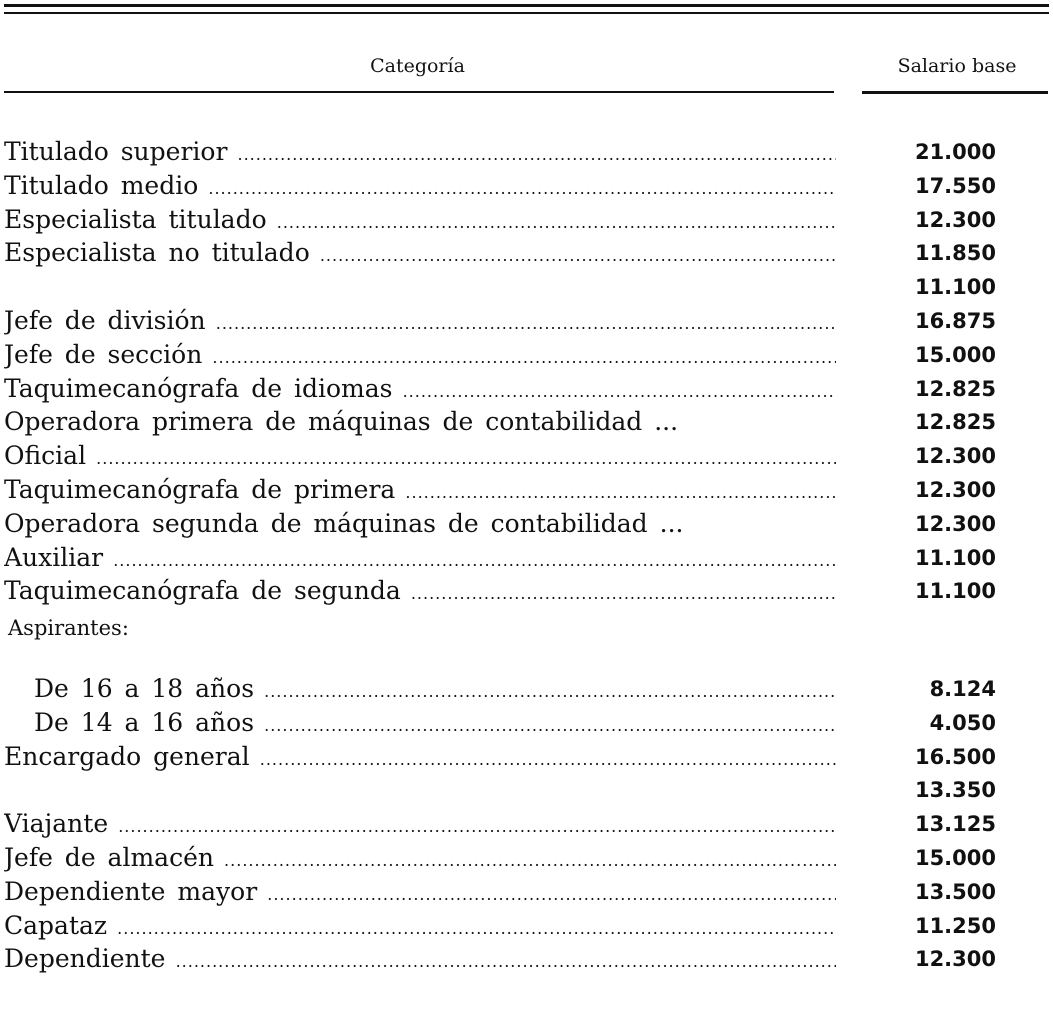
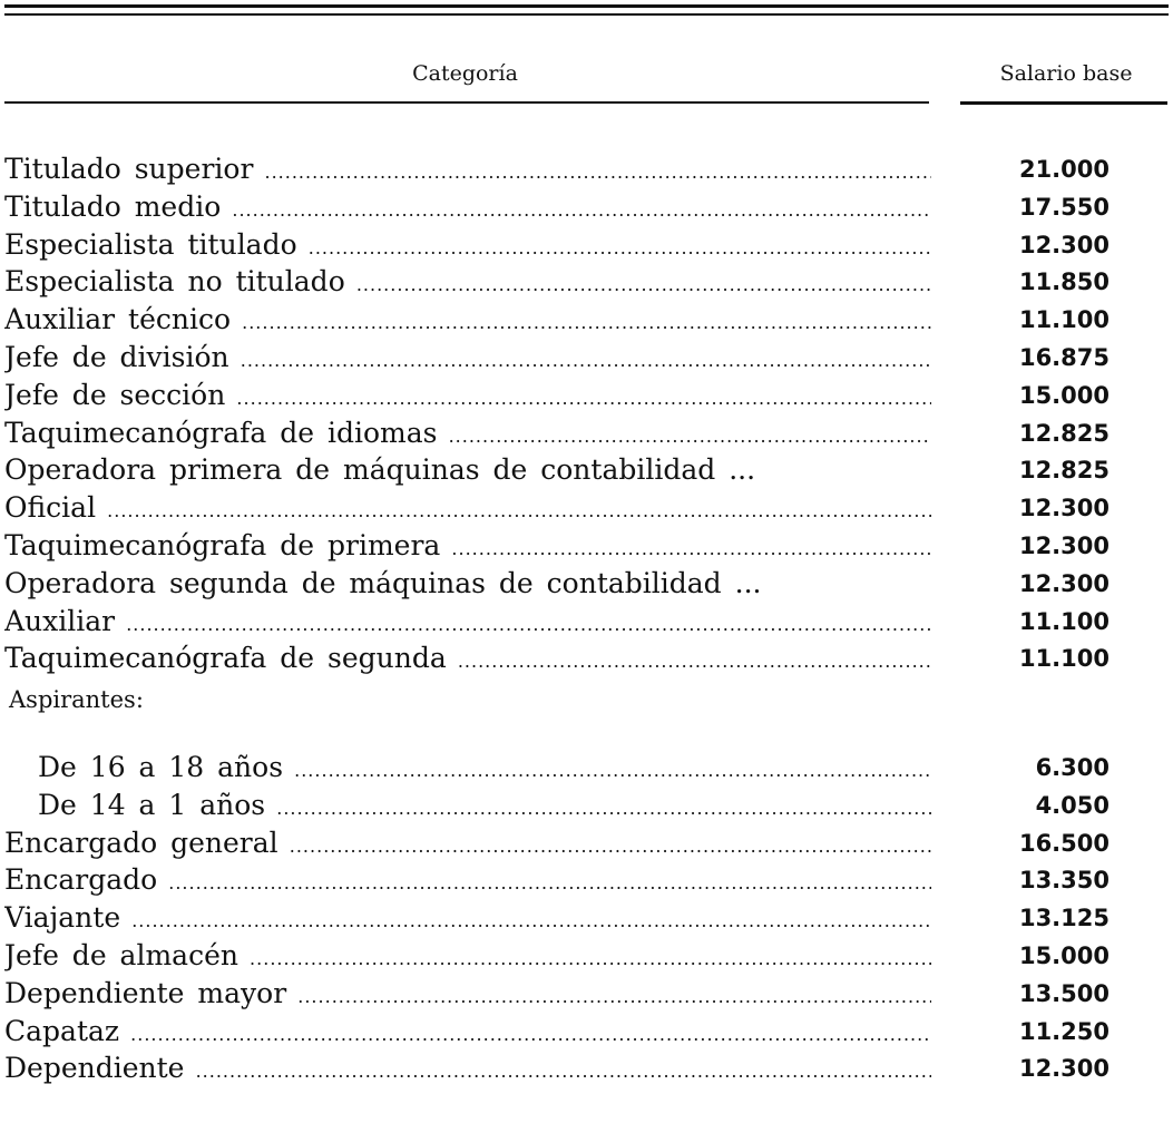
  Categoría
  Salario base
  Aspirantes:
  Titulado superior
  21.000
  Titulado medio
  17.550
  Especialista titulado
  12.300
  Especialista no titulado
  11.850
+ Auxiliar técnico
  11.100
  Jefe de división
  16.875
  Jefe de sección
  15.000
  Taquimecanógrafa de idiomas
  12.825
  Operadora primera de máquinas de contabilidad ...
  12.825
  Oficial
  12.300
  Taquimecanógrafa de primera
  12.300
  Operadora segunda de máquinas de contabilidad ...
  12.300
  Auxiliar
  11.100
  Taquimecanógrafa de segunda
  11.100
  De 16 a 18 años
- 8.124
+ 6.300
- De 14 a 16 años
+ De 14 a 1 años
  4.050
  Encargado general
  16.500
+ Encargado
  13.350
  Viajante
  13.125
  Jefe de almacén
  15.000
  Dependiente mayor
  13.500
  Capataz
  11.250
  Dependiente
  12.300
